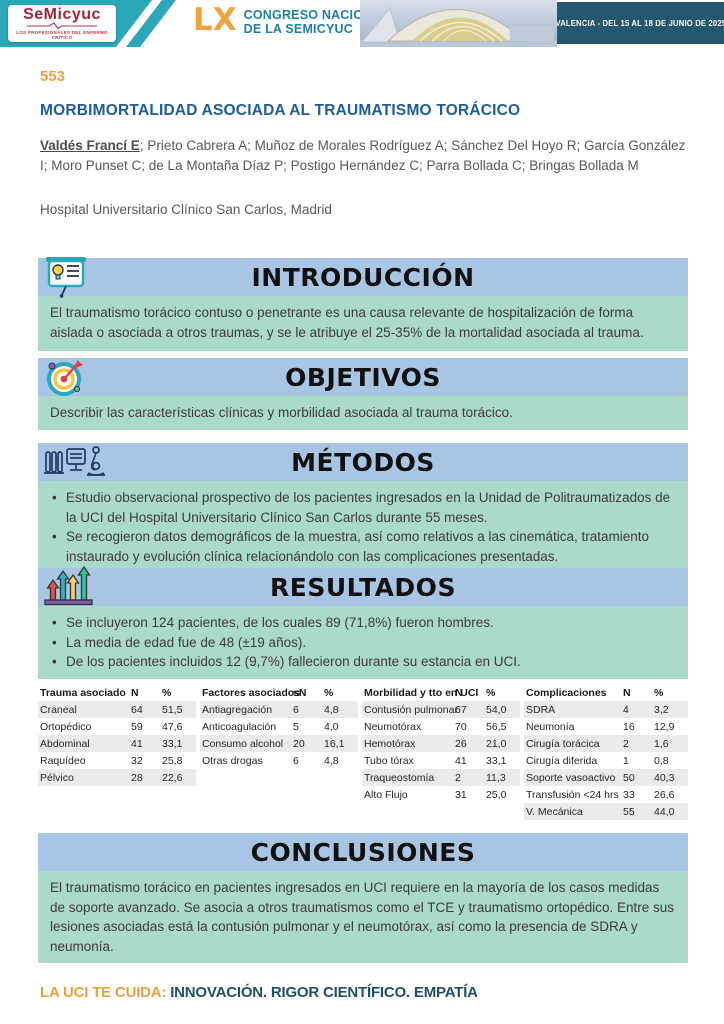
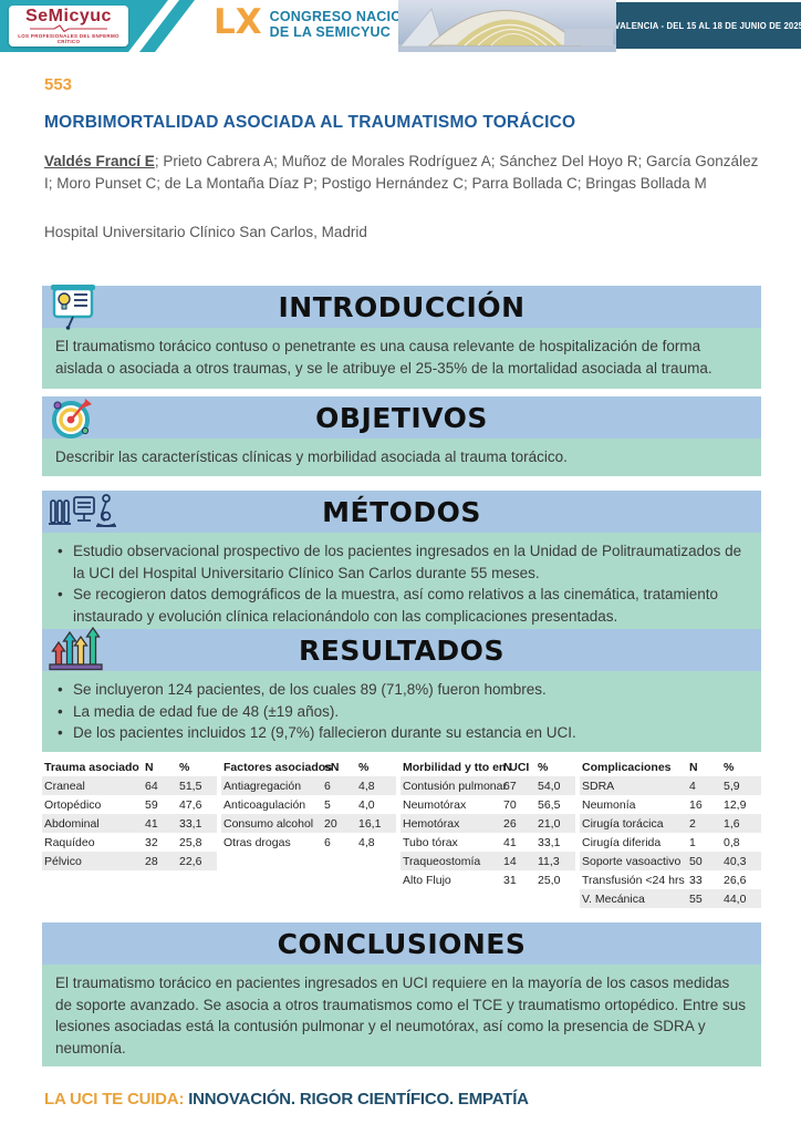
  SeMicyuc
  LX
  CONGRESO NACIO
  DE LA SEMICYUC
  VALENCIA - DEL 15 AL 18 DE JUNIO DE 202
  553
  MORBIMORTALIDAD ASOCIADA AL TRAUMATISMO TORÁCICO
  Valdés Francí E; Prieto Cabrera A; Muñoz de Morales Rodríguez A; Sánchez Del Hoyo R; García González I; Moro Punset C; de La Montaña Díaz P; Postigo Hernández C; Parra Bollada C; Bringas Bollada M
  Hospital Universitario Clínico San Carlos, Madrid
  INTRODUCCIÓN
  El traumatismo torácico contuso o penetrante es una causa relevante de hospitalización de forma aislada o asociada a otros traumas, y se le atribuye el 25-35% de la mortalidad asociada al trauma.
  OBJETIVOS
  Describir las características clínicas y morbilidad asociada al trauma torácico.
  MÉTODOS
  Estudio observacional prospectivo de los pacientes ingresados en la Unidad de Politraumatizados de la UCI del Hospital Universitario Clínico San Carlos durante 55 meses.
  Se recogieron datos demográficos de la muestra, así como relativos a las cinemática, tratamiento instaurado y evolución clínica relacionándolo con las complicaciones presentadas.
  RESULTADOS
  Se incluyeron 124 pacientes, de los cuales 89 (71,8%) fueron hombres.
  La media de edad fue de 48 (±19 años).
  De los pacientes incluidos 12 (9,7%) fallecieron durante su estancia en UCI.
  Trauma asociado	N	%
  Craneal	64	51,5
  Ortopédico	59	47,6
  Abdominal	41	33,1
  Raquídeo	32	25,8
  Pélvico	28	22,6
  Factores asociado	sN	%
  Antiagregación	6	4,8
  Anticoagulación	5	4,0
  Consumo alcohol	20	16,1
  Otras drogas	6	4,8
  Morbilidad y tto en UCI	N	%
  Contusión pulmona	67	54,0
  Neumotórax	70	56,5
  Hemotórax	26	21,0
  Tubo tórax	41	33,1
- Traqueostomía	2	11,3
+ Traqueostomía	14	11,3
  Alto Flujo	31	25,0
  Complicaciones	N	%
- SDRA	4	3,2
+ SDRA	4	5,9
  Neumonía	16	12,9
  Cirugía torácica	2	1,6
  Cirugía diferida	1	0,8
  Soporte vasoactivo	50	40,3
  Transfusión <24 hrs	33	26,6
  V. Mecánica	55	44,0
  CONCLUSIONES
  El traumatismo torácico en pacientes ingresados en UCI requiere en la mayoría de los casos medidas de soporte avanzado. Se asocia a otros traumatismos como el TCE y traumatismo ortopédico. Entre sus lesiones asociadas está la contusión pulmonar y el neumotórax, así como la presencia de SDRA y neumonía.
  LA UCI TE CUIDA: INNOVACIÓN. RIGOR CIENTÍFICO. EMPATÍA
